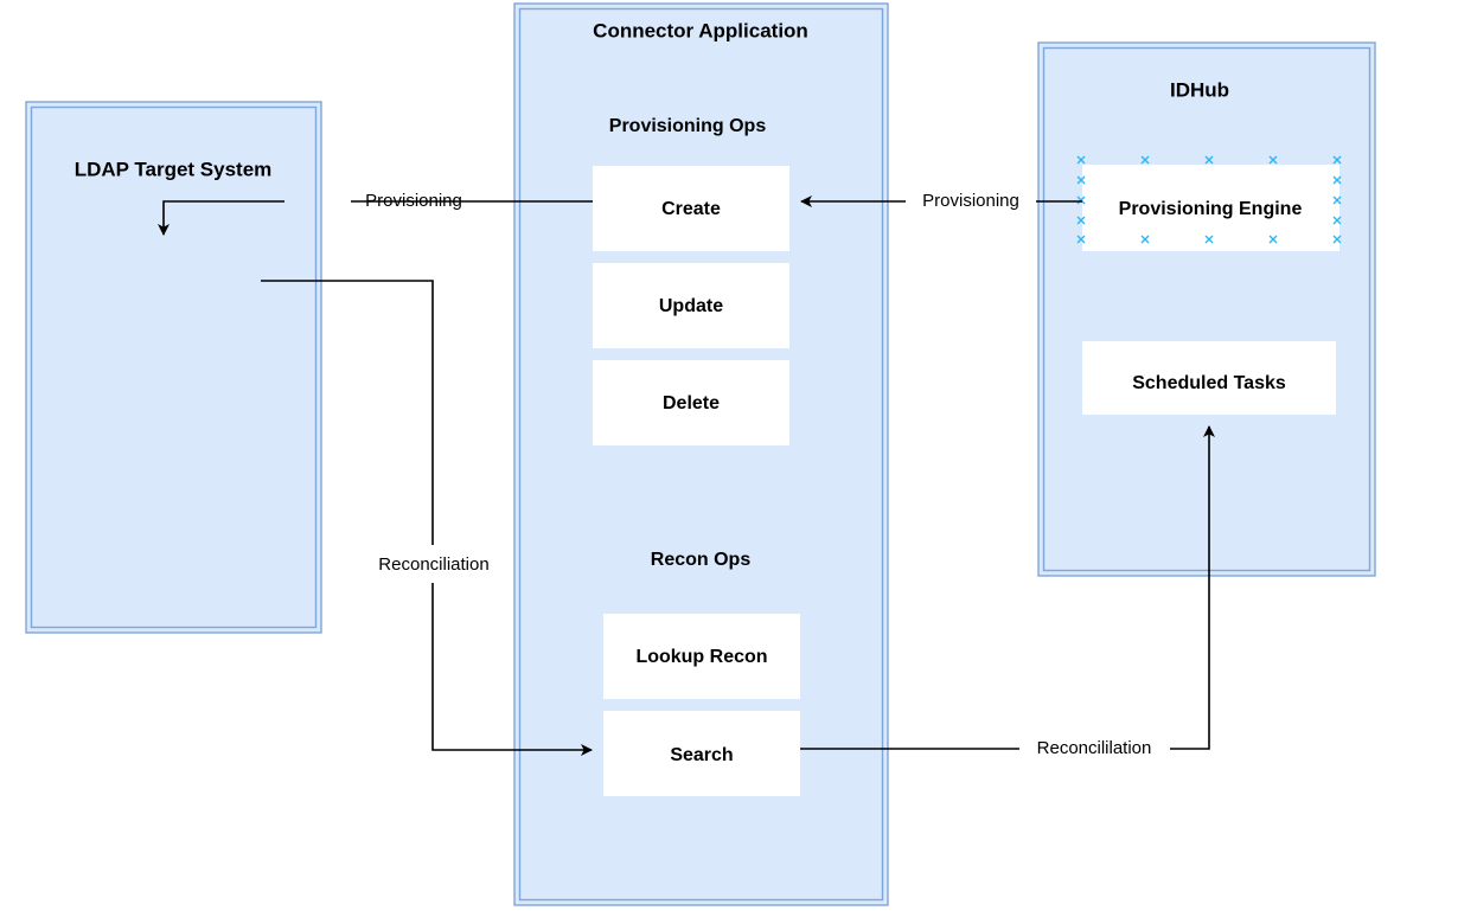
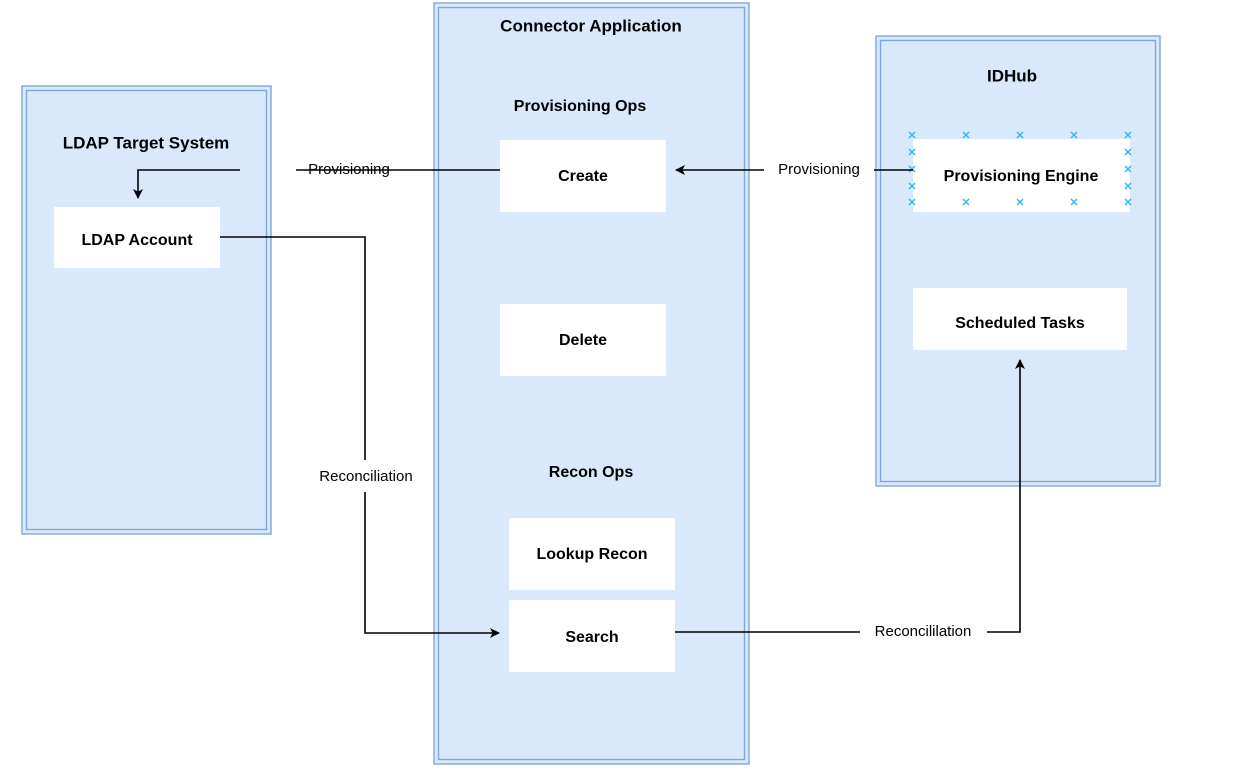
  LDAP Target System
+ LDAP Account
  Connector Application
  Provisioning Ops
  Create
- Update
  Delete
  Recon Ops
  Lookup Recon
  Search
  IDHub
  Provisioning Engine
  Scheduled Tasks
  Provisioning
  Provisioning
  Reconciliation
  Reconcililation
